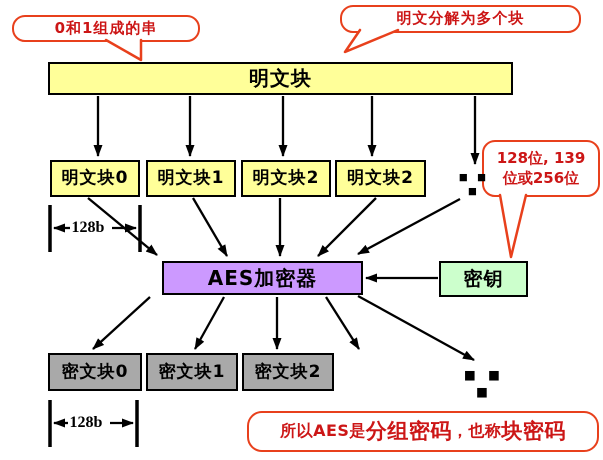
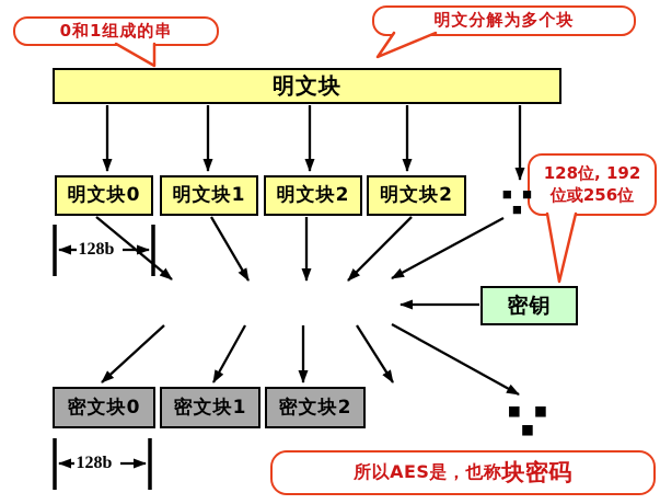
  0和1组成的串
  明文分解为多个块
- 128位, 139
+ 128位, 192
  位或256位
  明文块
  明文块0
  明文块1
  明文块2
  明文块2
  ■ ■ ■
- AES加密器
  密钥
  密文块0
  密文块1
  密文块2
  ■ ■ ■
  128b
  128b
  所以AES是
- 分组密码
  ，也称
  块密码
